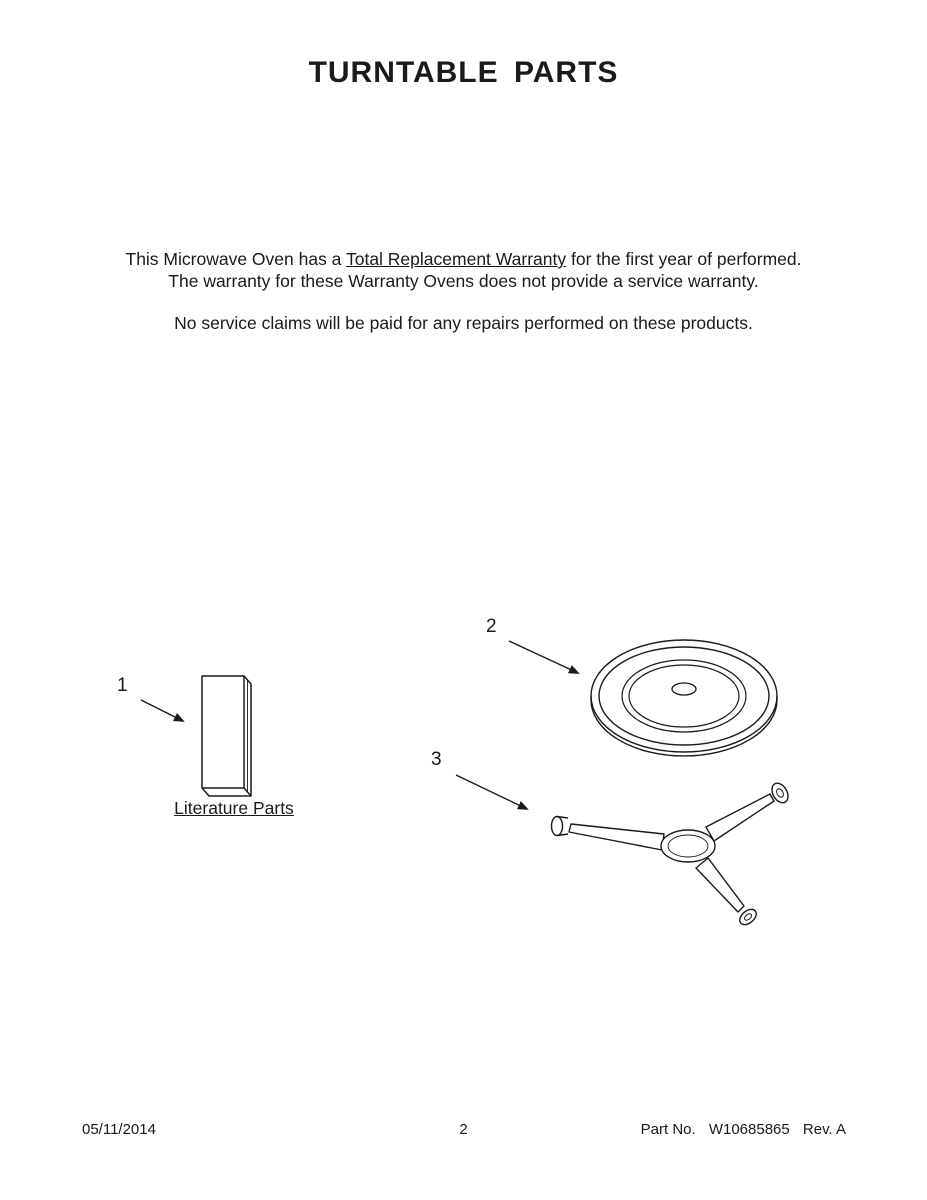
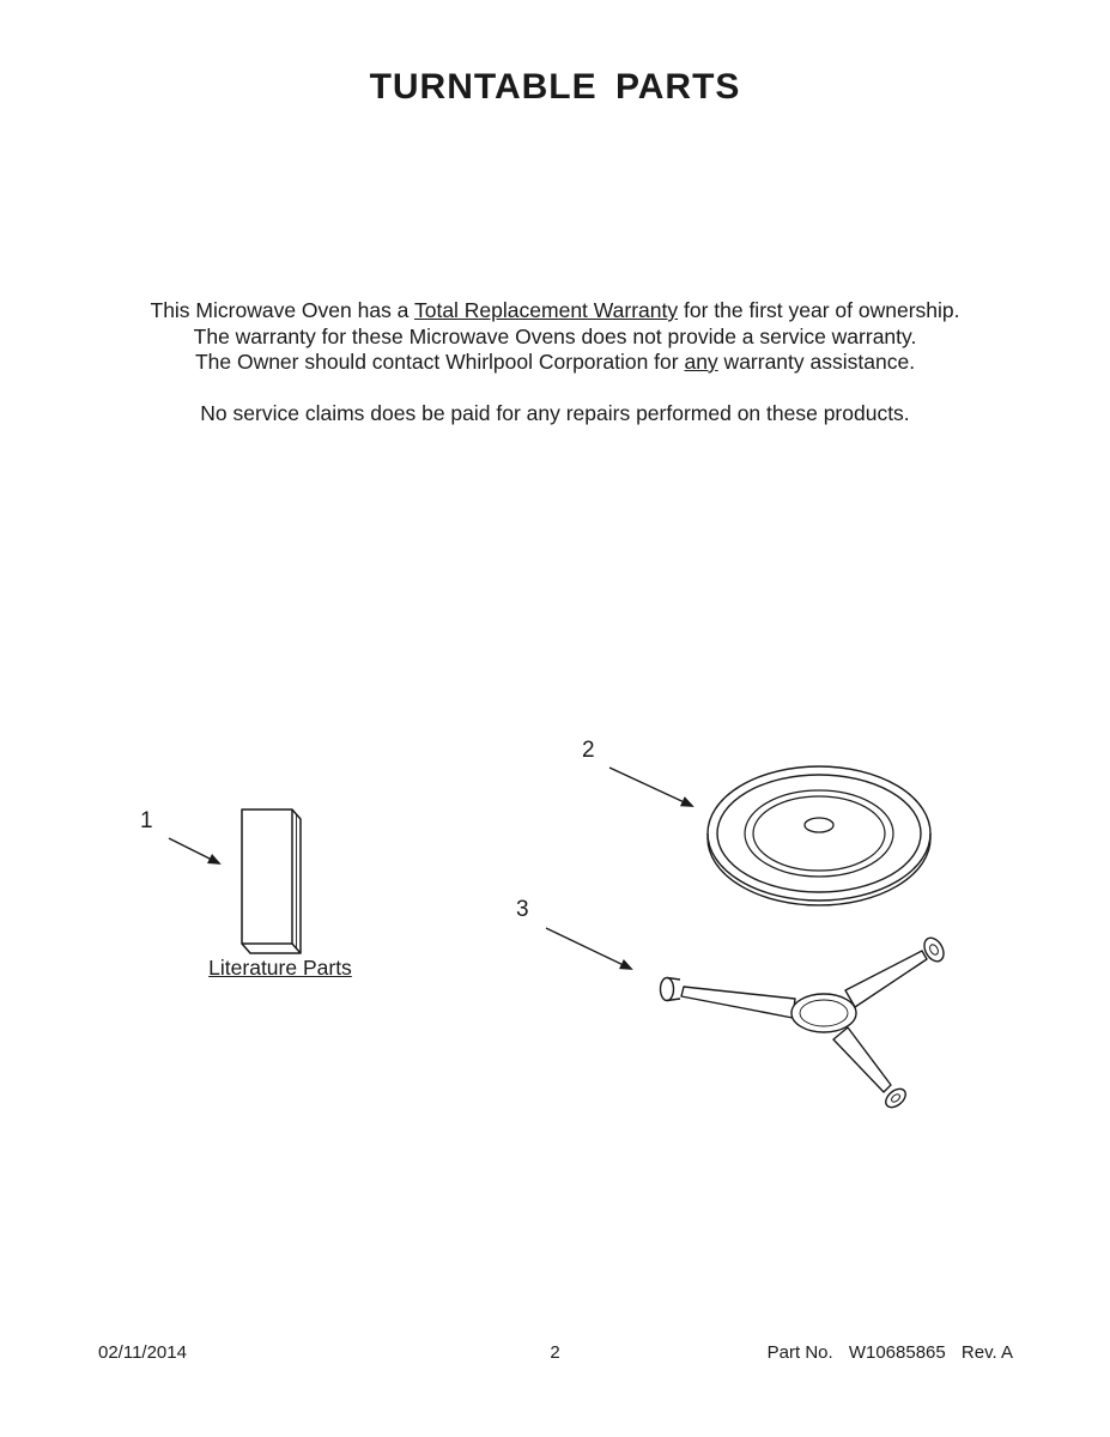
  TURNTABLE PARTS
- This Microwave Oven has a Total Replacement Warranty for the first year of performed.
+ This Microwave Oven has a Total Replacement Warranty for the first year of ownership.
- The warranty for these Warranty Ovens does not provide a service warranty.
+ The warranty for these Microwave Ovens does not provide a service warranty.
+ The Owner should contact Whirlpool Corporation for any warranty assistance.
- No service claims will be paid for any repairs performed on these products.
+ No service claims does be paid for any repairs performed on these products.
  1
  2
  3
  Literature Parts
- 05/11/2014
+ 02/11/2014
  2
  Part No. W10685865 Rev. A
